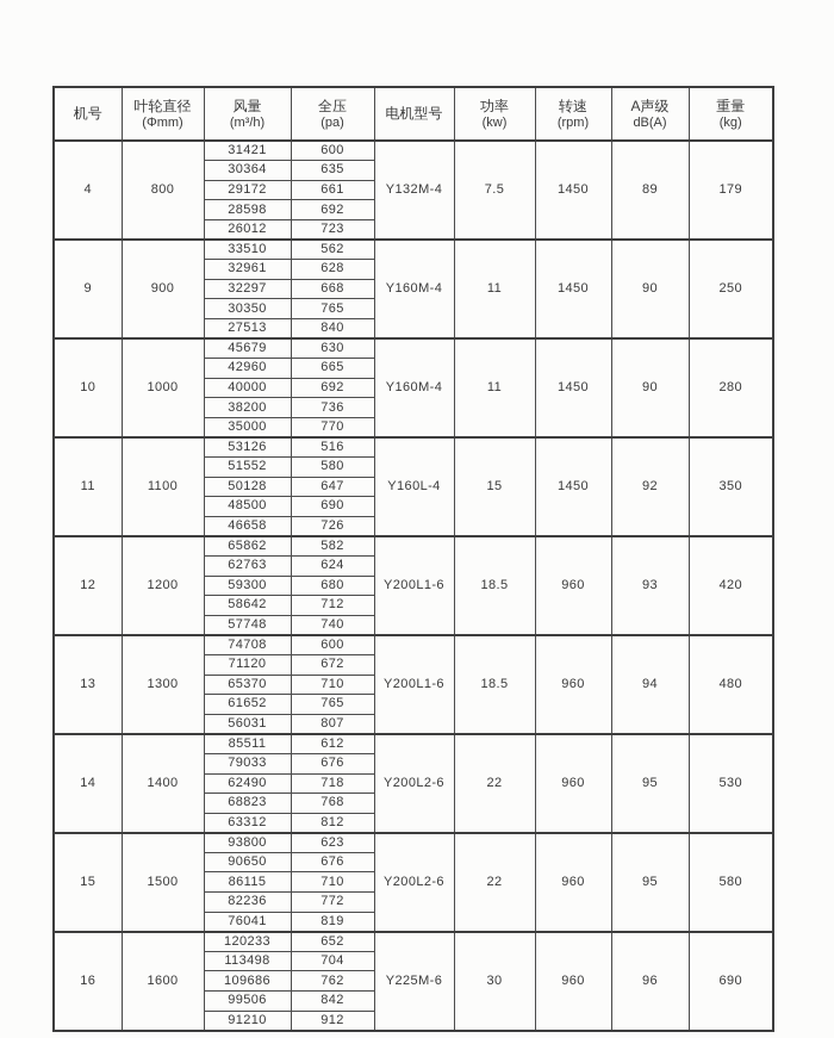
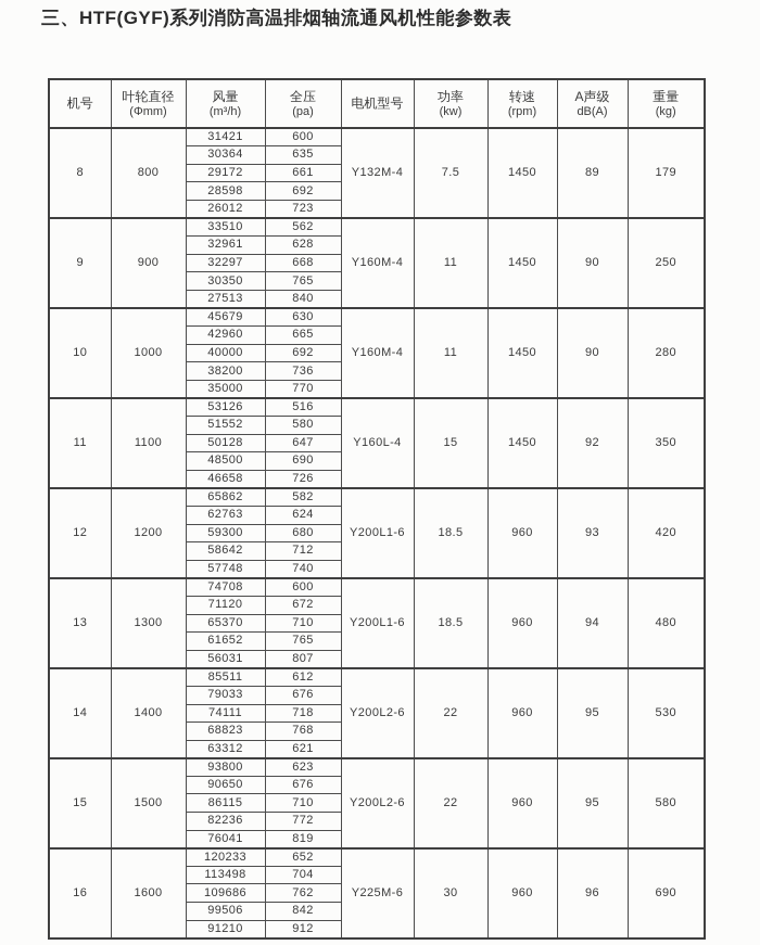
+ 三、HTF(GYF)系列消防高温排烟轴流通风机性能参数表
  机号	叶轮直径 (Φmm)	风量 (m³/h)	全压 (pa)	电机型号	功率 (kw)	转速 (rpm)	A声级 dB(A)	重量 (kg)
- 4	800	31421	600	Y132M-4	7.5	1450	89	179
+ 8	800	31421	600	Y132M-4	7.5	1450	89	179
  30364	635
  29172	661
  28598	692
  26012	723
  9	900	33510	562	Y160M-4	11	1450	90	250
  32961	628
  32297	668
  30350	765
  27513	840
  10	1000	45679	630	Y160M-4	11	1450	90	280
  42960	665
  40000	692
  38200	736
  35000	770
  11	1100	53126	516	Y160L-4	15	1450	92	350
  51552	580
  50128	647
  48500	690
  46658	726
  12	1200	65862	582	Y200L1-6	18.5	960	93	420
  62763	624
  59300	680
  58642	712
  57748	740
  13	1300	74708	600	Y200L1-6	18.5	960	94	480
  71120	672
  65370	710
  61652	765
  56031	807
  14	1400	85511	612	Y200L2-6	22	960	95	530
  79033	676
- 62490	718
+ 74111	718
  68823	768
- 63312	812
+ 63312	621
  15	1500	93800	623	Y200L2-6	22	960	95	580
  90650	676
  86115	710
  82236	772
  76041	819
  16	1600	120233	652	Y225M-6	30	960	96	690
  113498	704
  109686	762
  99506	842
  91210	912
